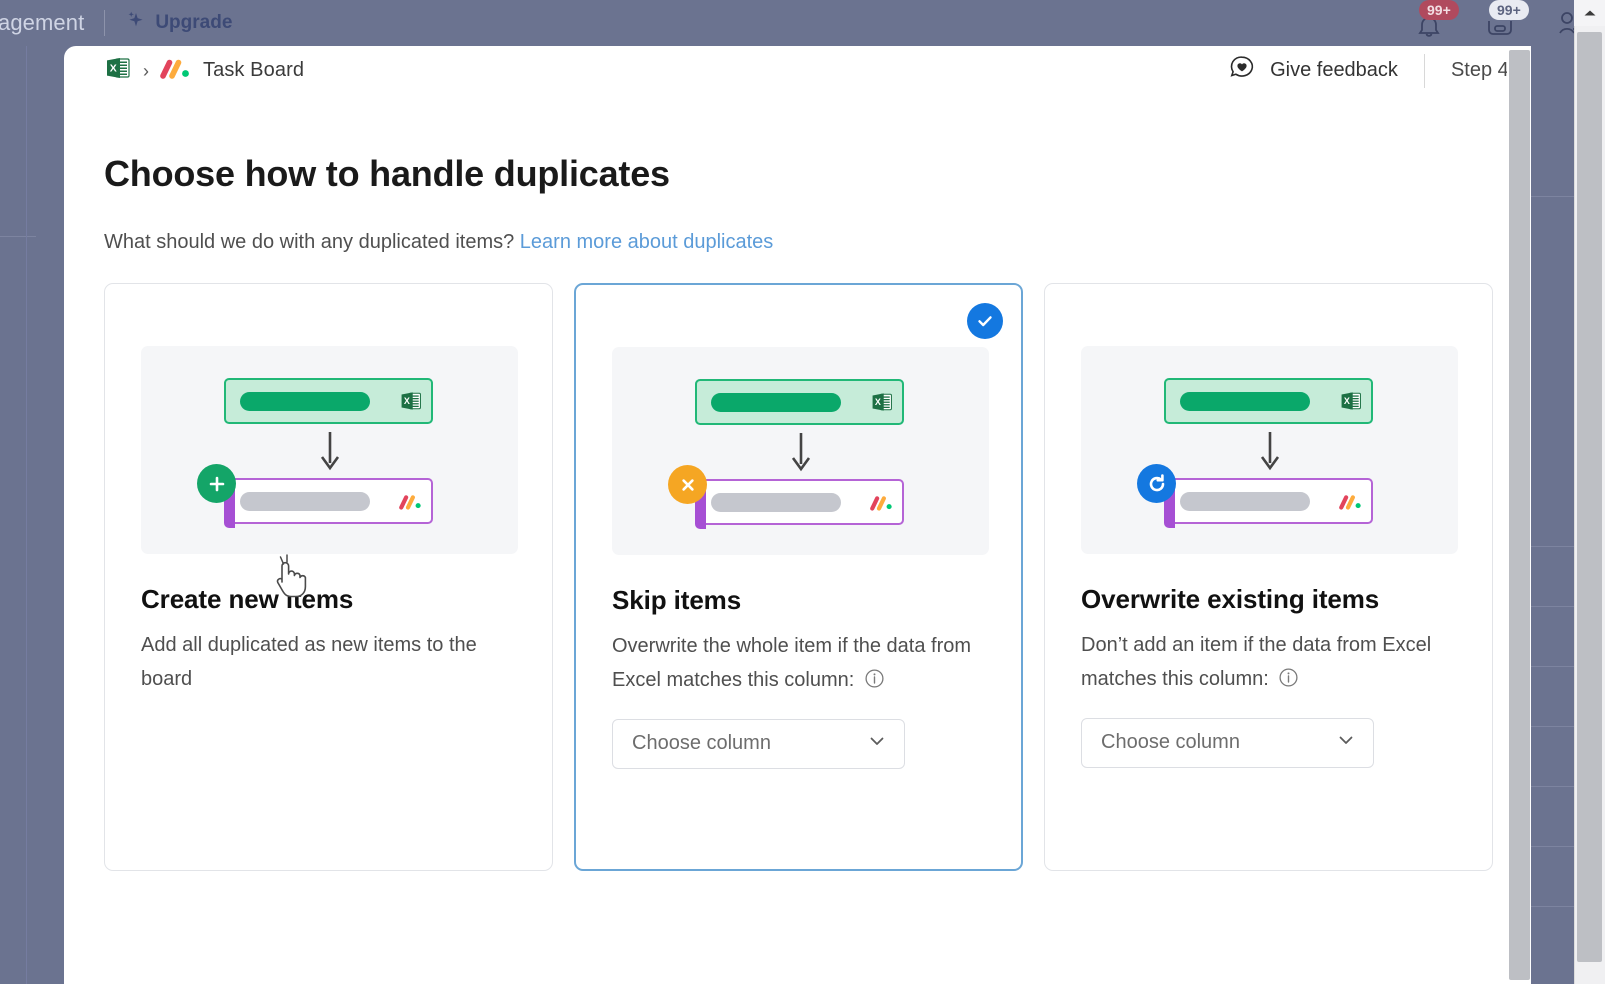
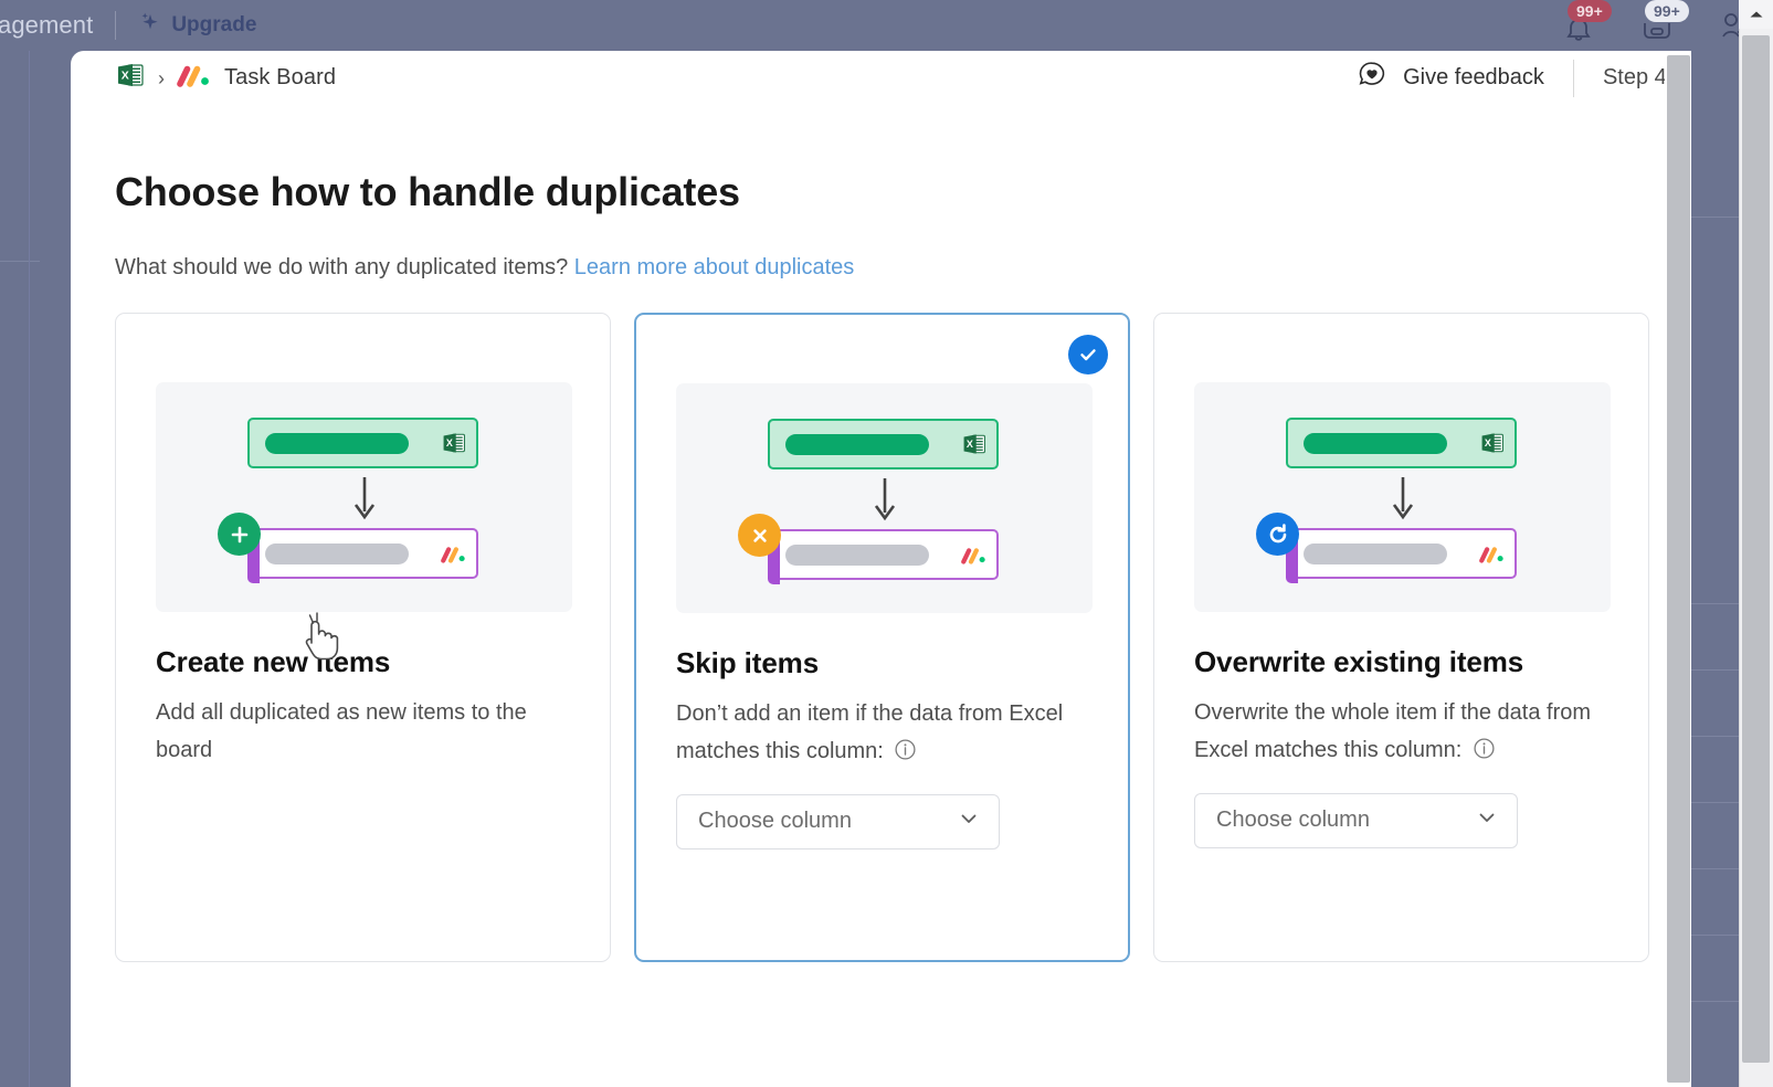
  agement
  Upgrade
  99+
  99+
  X
  ›
  Task Board
  Give feedback
  Step 4
  Choose how to handle duplicates
  What should we do with any duplicated items? Learn more about duplicates
  X
  Create new items
  Add all duplicated as new items to the board
  X
  Skip items
- Overwrite the whole item if the data from Excel matches this column:
+ Don’t add an item if the data from Excel matches this column:
  Choose column
  X
  Overwrite existing items
- Don’t add an item if the data from Excel matches this column:
+ Overwrite the whole item if the data from Excel matches this column:
  Choose column
